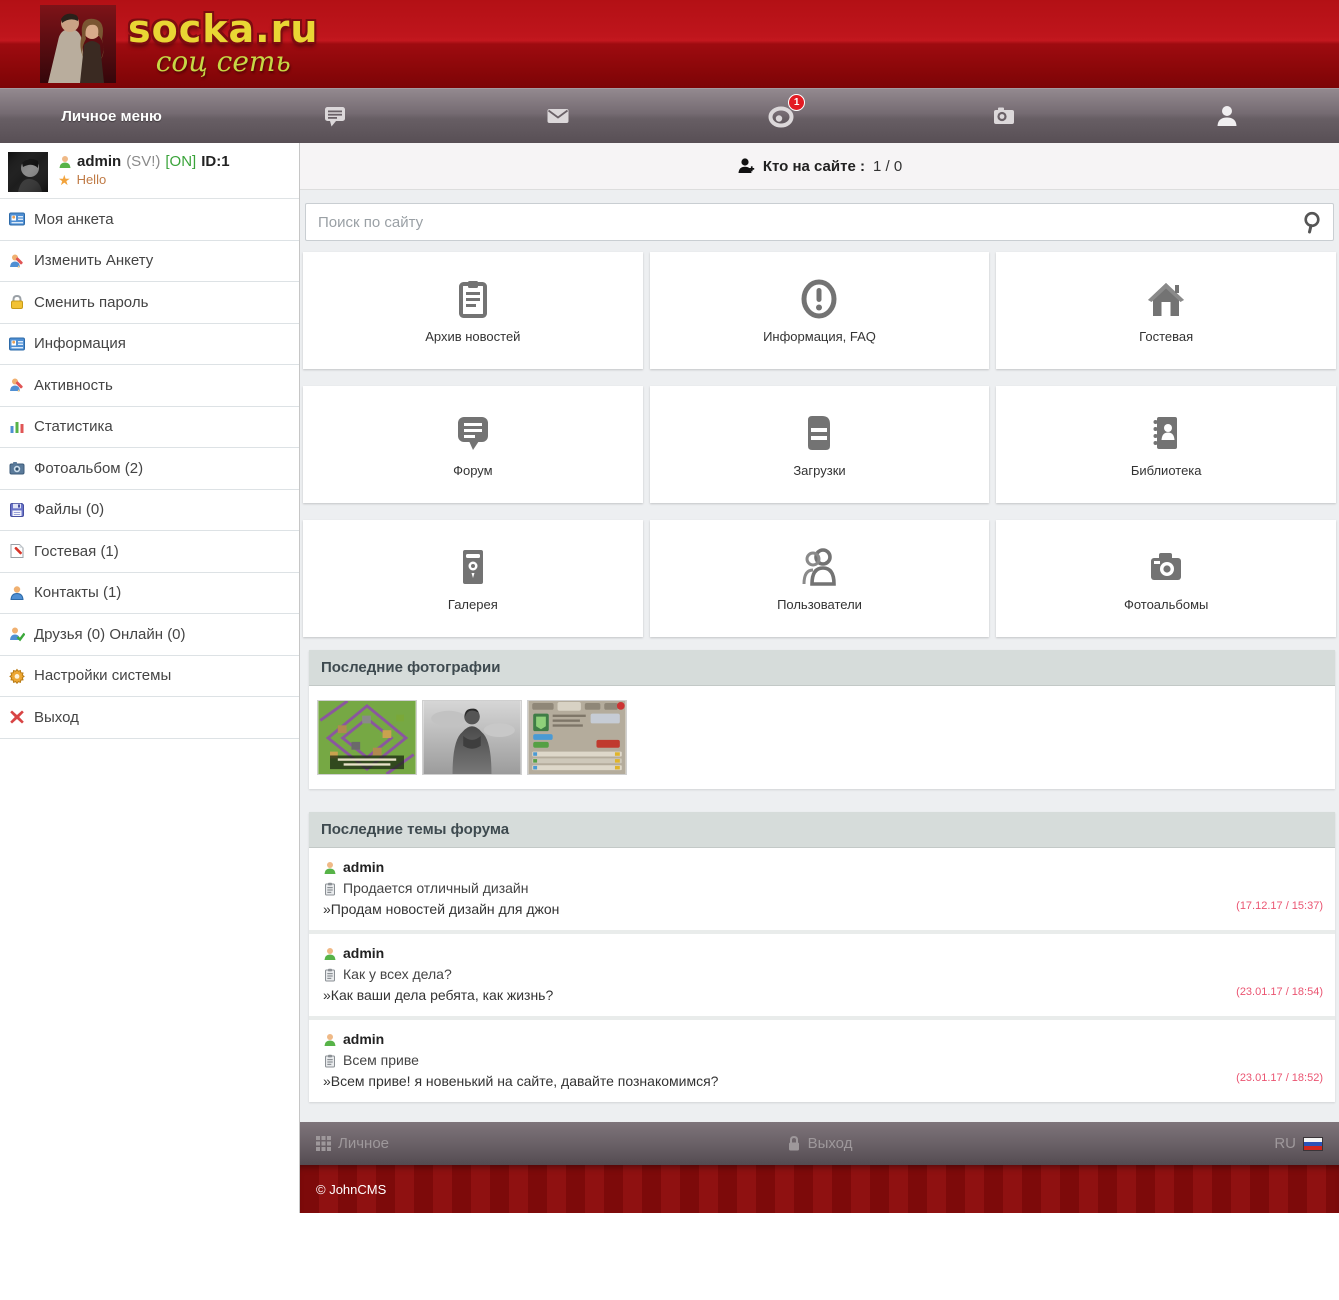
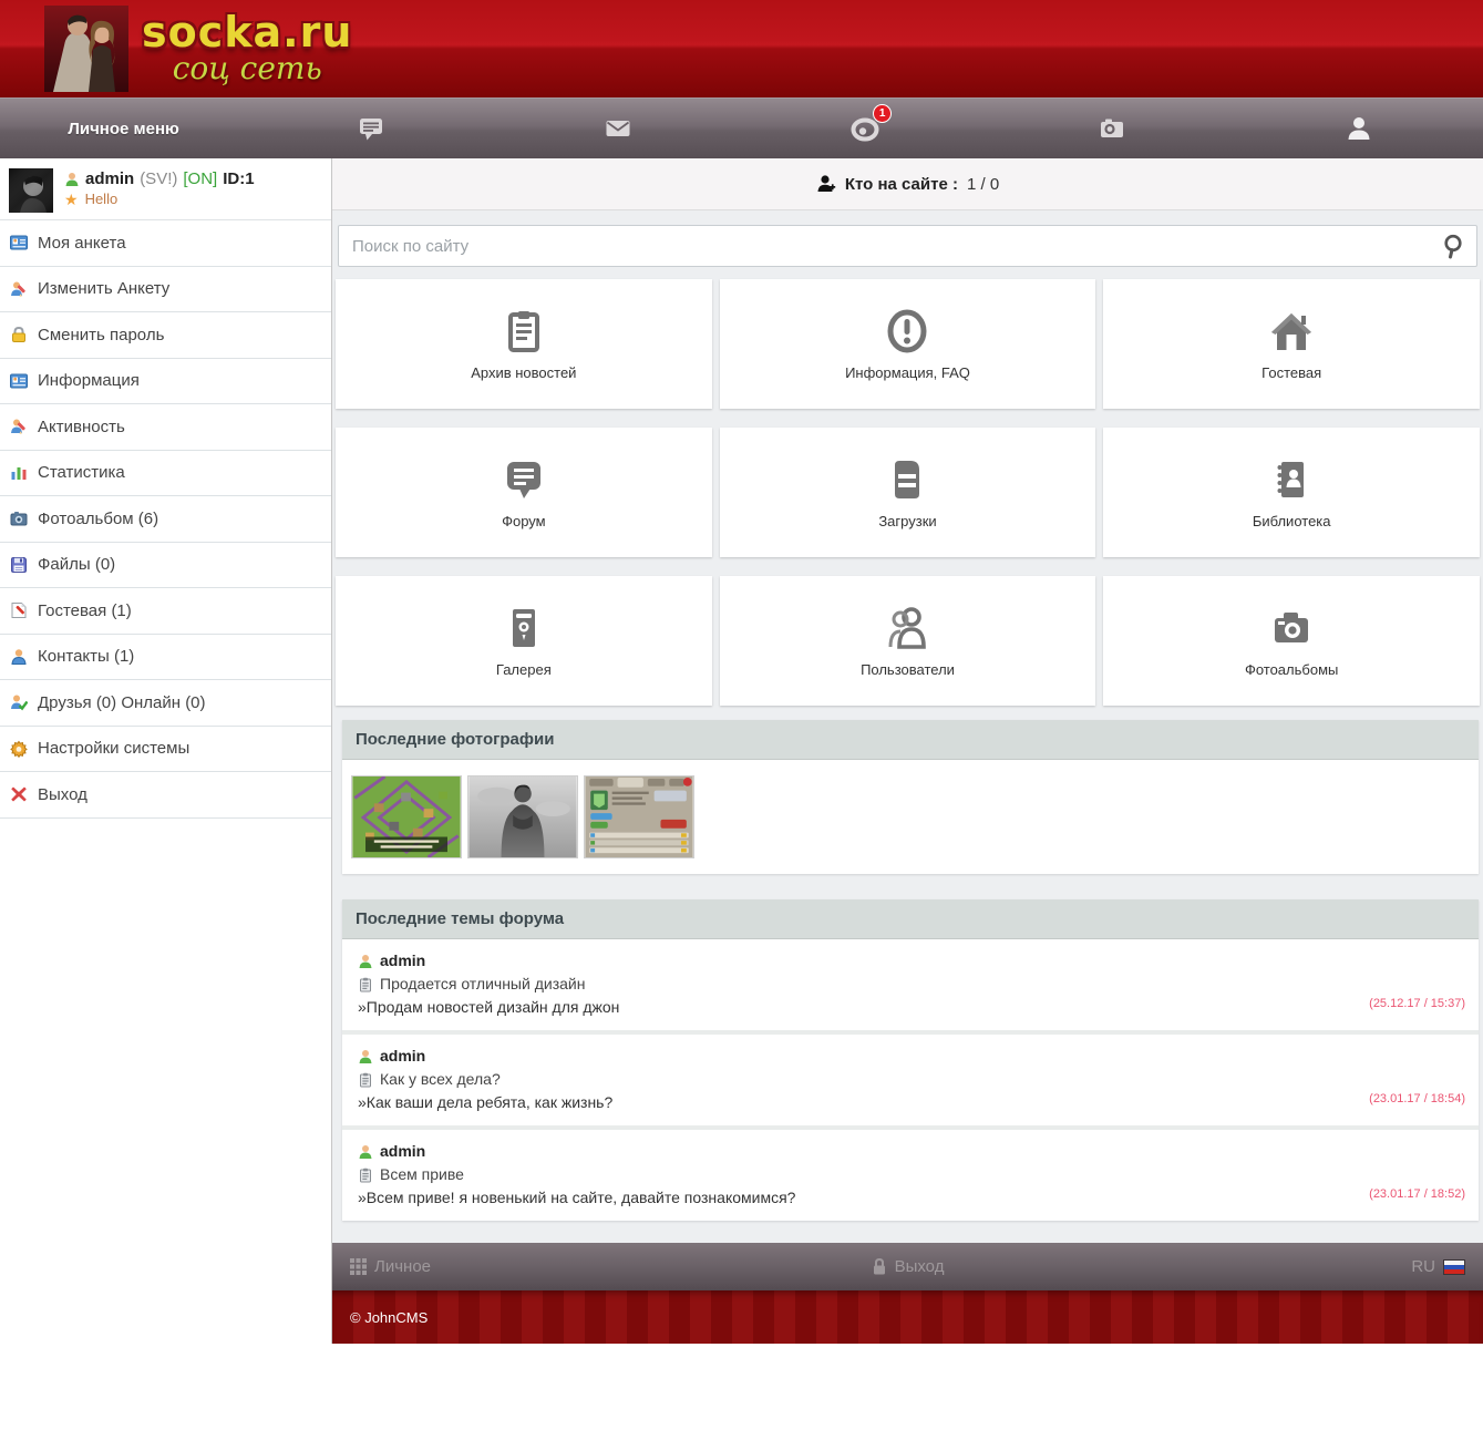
  socka.ru
  соц сеть
  Личное меню
  1
  admin
  (SV!)
  [ON]
  ID:1
  ★
  Hello
  Моя анкета
  Изменить Анкету
  Сменить пароль
  Информация
  Активность
  Статистика
- Фотоальбом (2)
+ Фотоальбом (6)
  Файлы (0)
  Гостевая (1)
  Контакты (1)
  Друзья (0) Онлайн (0)
  Настройки системы
  Выход
  Кто на сайте :
  1 / 0
  Поиск по сайту
  Архив новостей
  Информация, FAQ
  Гостевая
  Форум
  Загрузки
  Библиотека
  Галерея
  Пользователи
  Фотоальбомы
  Последние фотографии
  Последние темы форума
  admin
  Продается отличный дизайн
  »Продам новостей дизайн для джон
- (17.12.17 / 15:37)
+ (25.12.17 / 15:37)
  admin
  Как у всех дела?
  »Как ваши дела ребята, как жизнь?
  (23.01.17 / 18:54)
  admin
  Всем приве
  »Всем приве! я новенький на сайте, давайте познакомимся?
  (23.01.17 / 18:52)
  Личное
  Выход
  RU
  © JohnCMS
